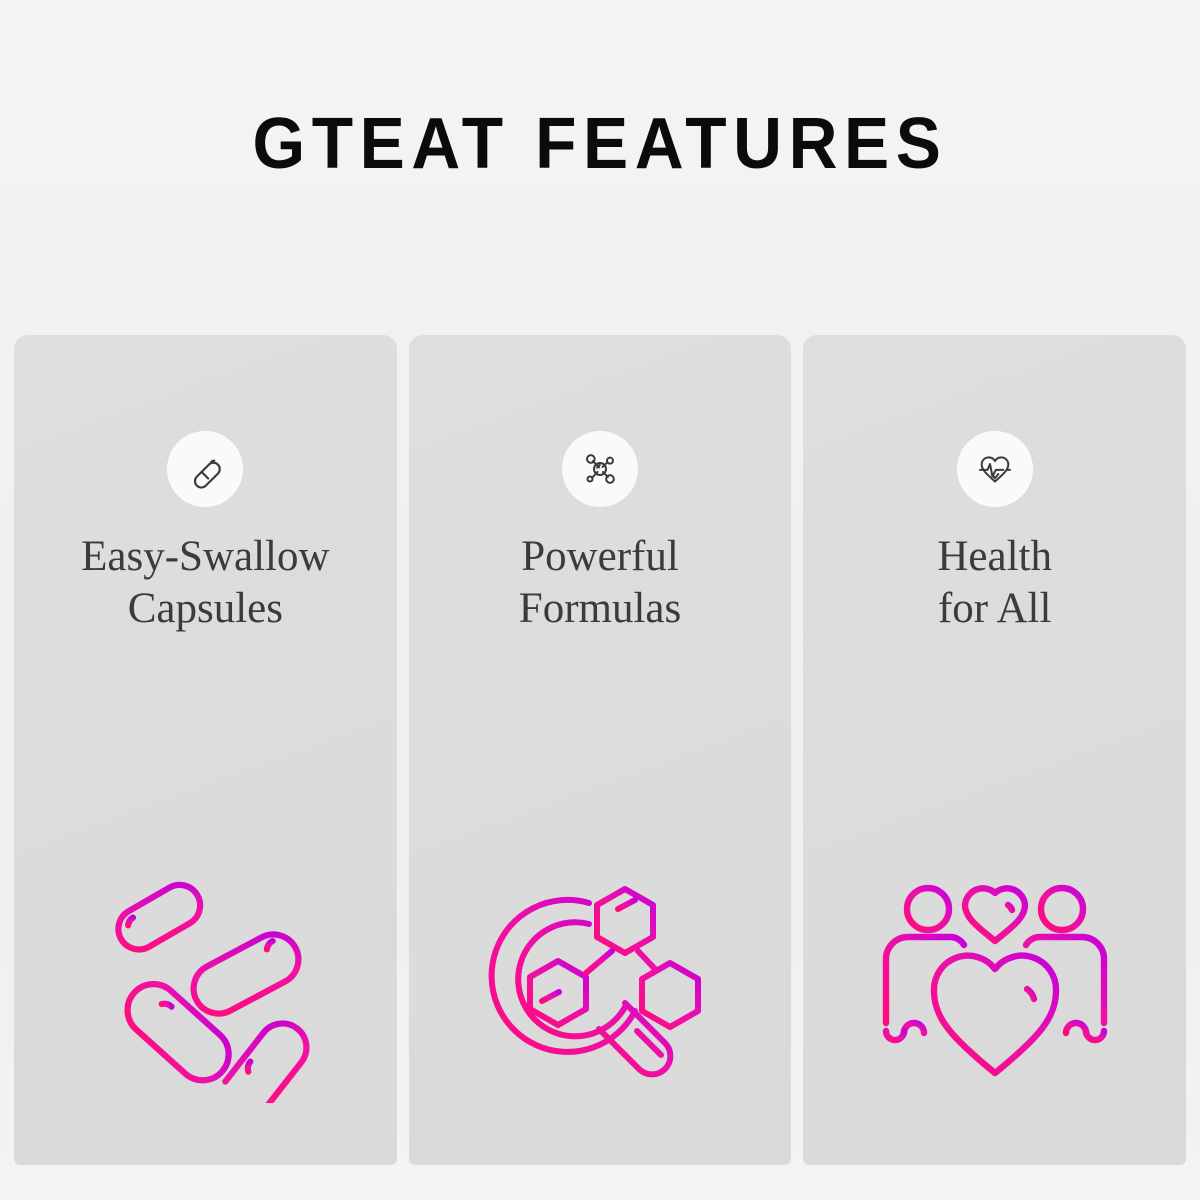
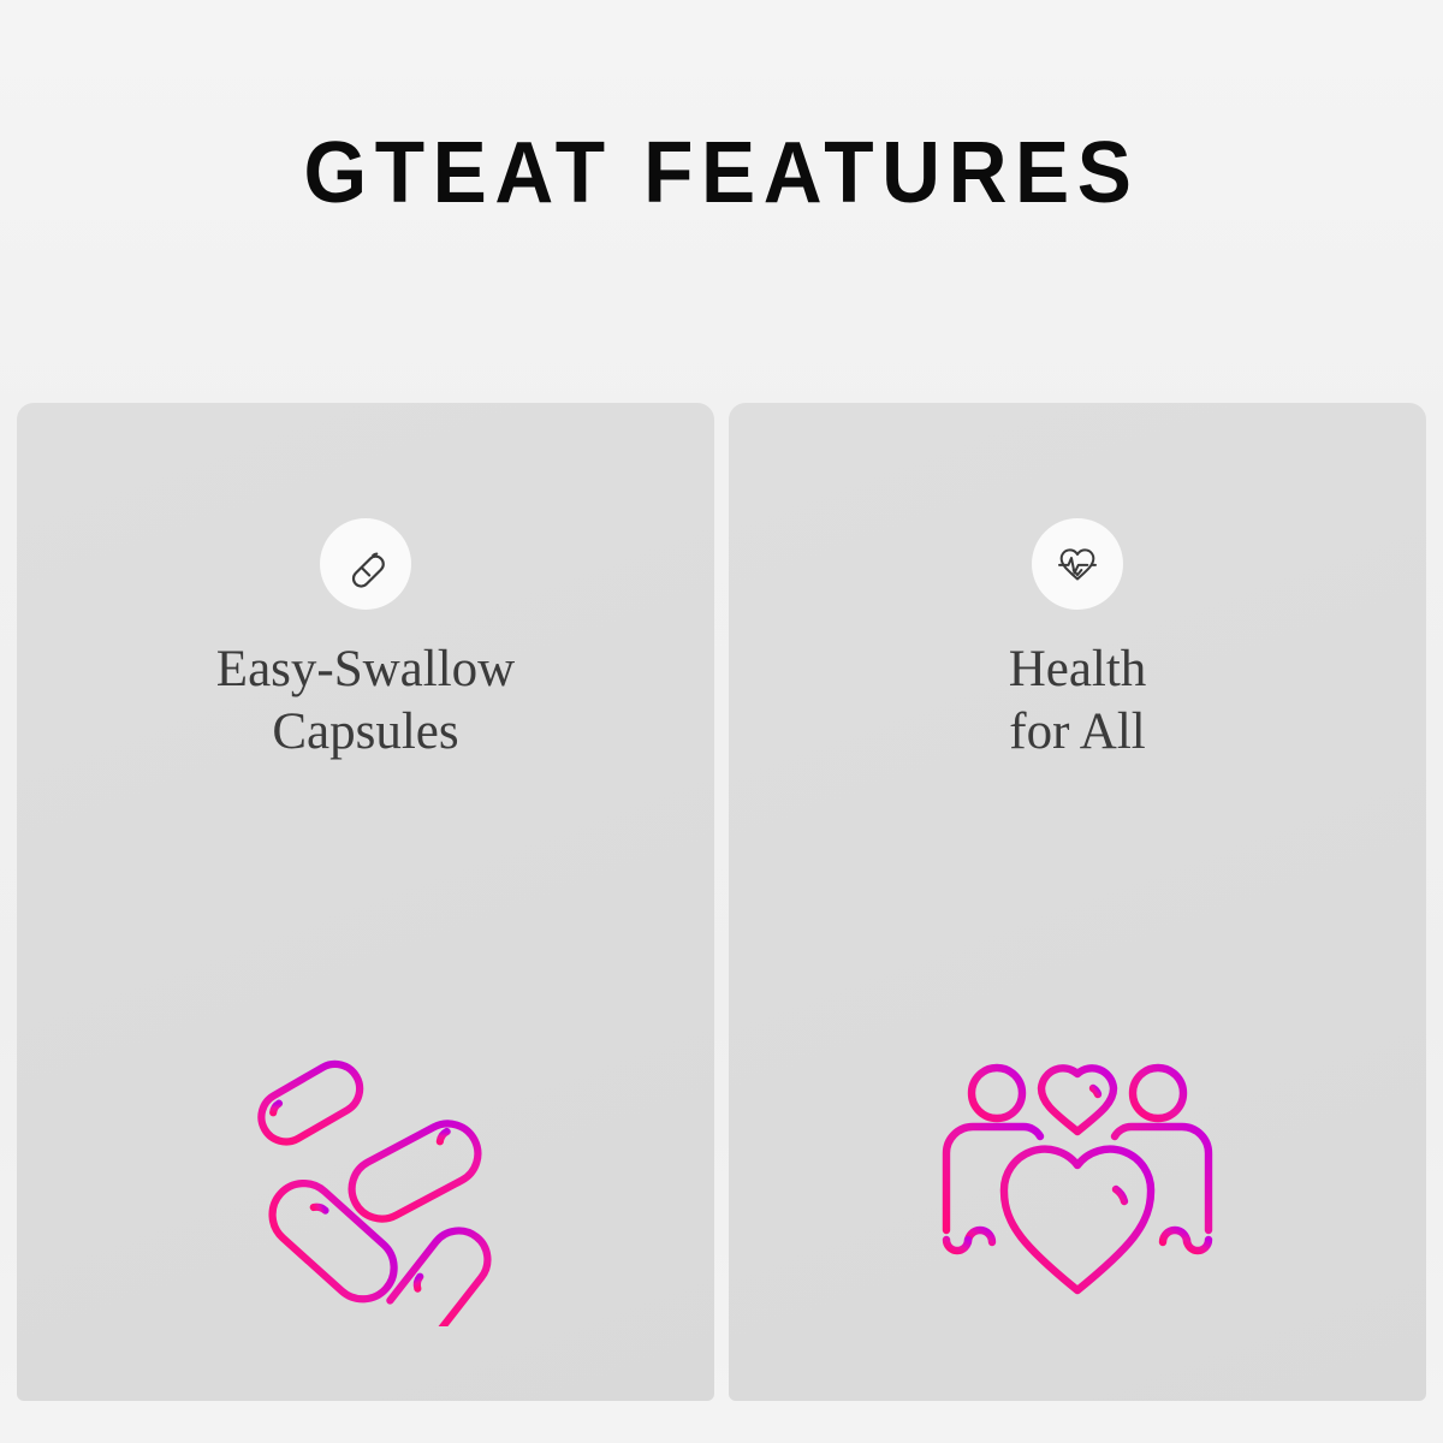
  GTEAT FEATURES
  Easy-Swallow
  Capsules
- Powerful
- Formulas
  Health
  for All
